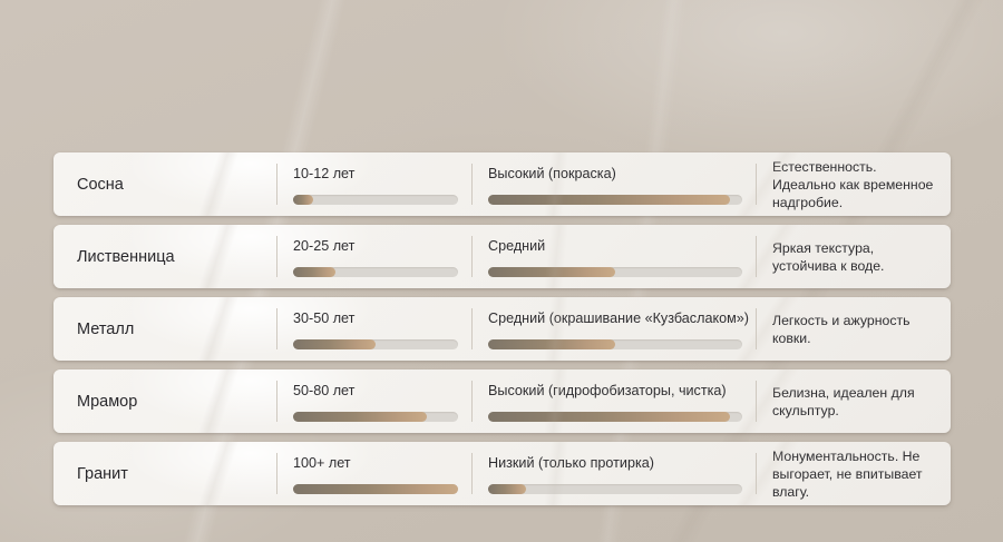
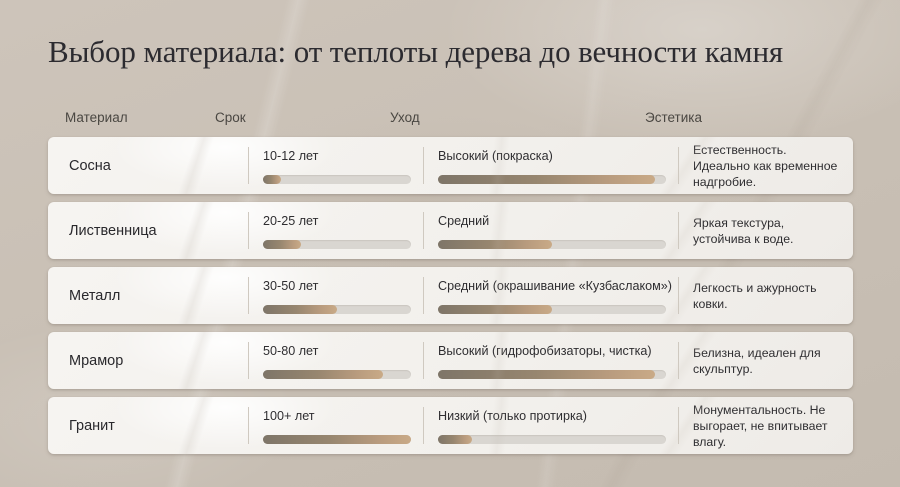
+ Выбор материала: от теплоты дерева до вечности камня
+ Материал
+ Срок
+ Уход
+ Эстетика
